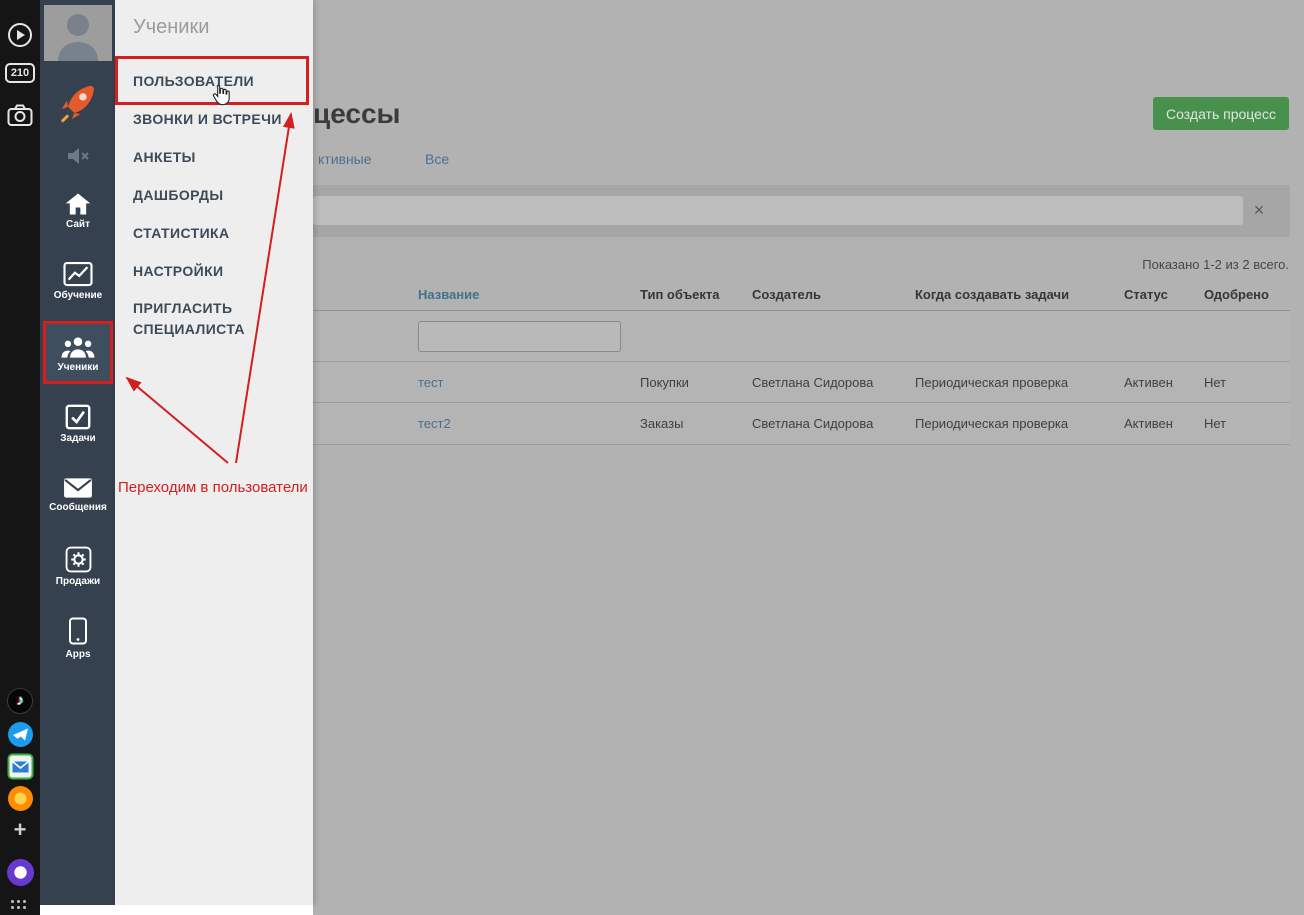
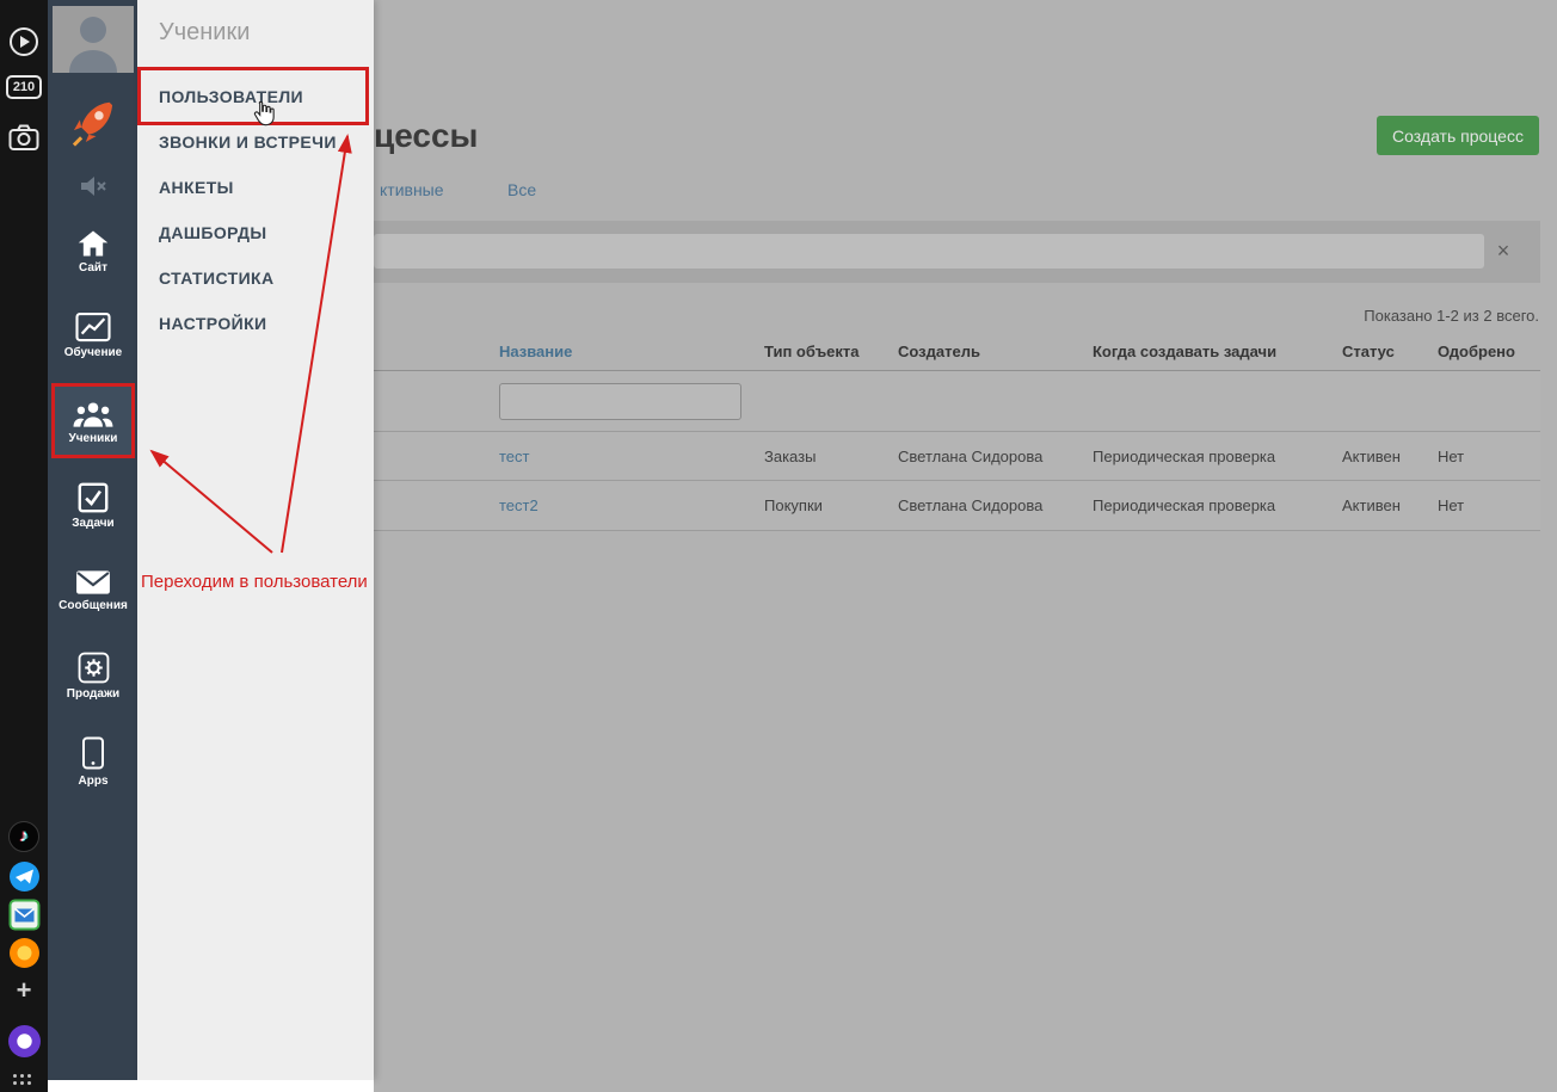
  210
  ♪
  +
  Сайт
  Обучение
  Ученики
  Задачи
  Сообщения
  Продажи
  Apps
  Ученики
  ПОЛЬЗОВАТЕЛИ
  ЗВОНКИ И ВСТРЕЧИ
  АНКЕТЫ
  ДАШБОРДЫ
  СТАТИСТИКА
  НАСТРОЙКИ
- ПРИГЛАСИТЬ СПЕЦИАЛИСТА
  цессы
  Создать процесс
  ктивные
  Все
  ×
  Показано 1-2 из 2 всего.
  Название
  Тип объекта
  Создатель
  Когда создавать задачи
  Статус
  Одобрено
  тест
- Покупки
+ Заказы
  Светлана Сидорова
  Периодическая проверка
  Активен
  Нет
  тест2
- Заказы
+ Покупки
  Светлана Сидорова
  Периодическая проверка
  Активен
  Нет
  Переходим в пользователи
